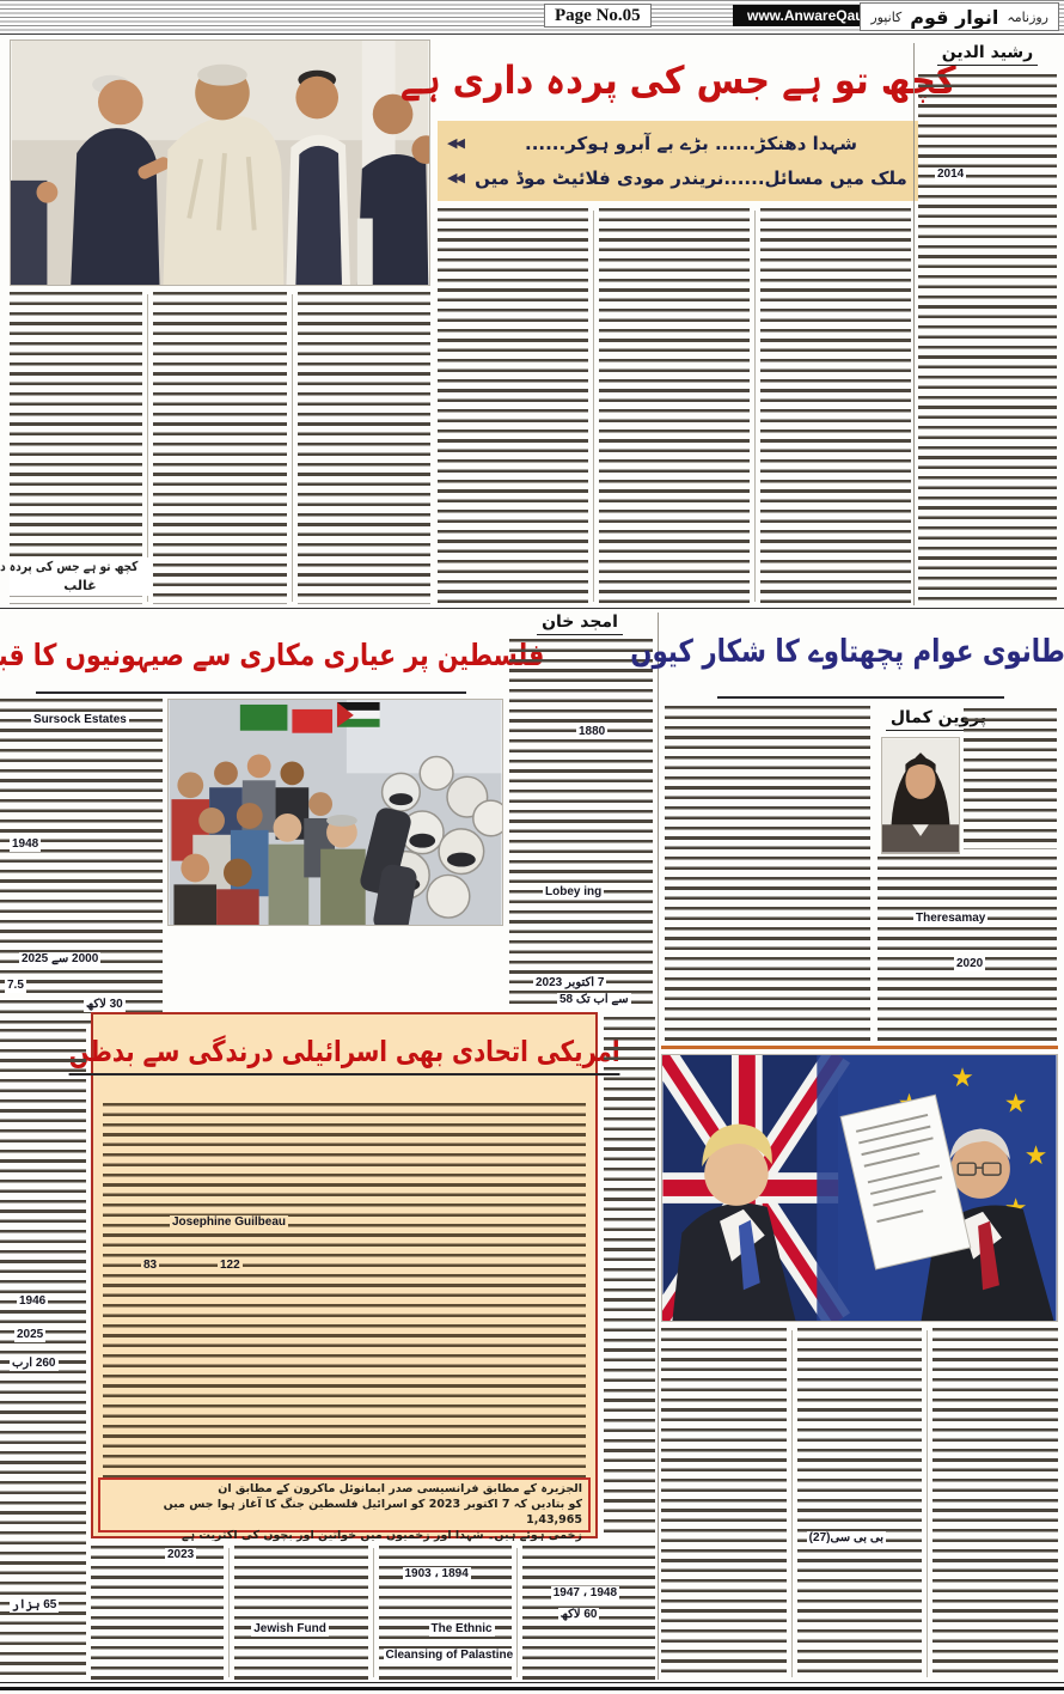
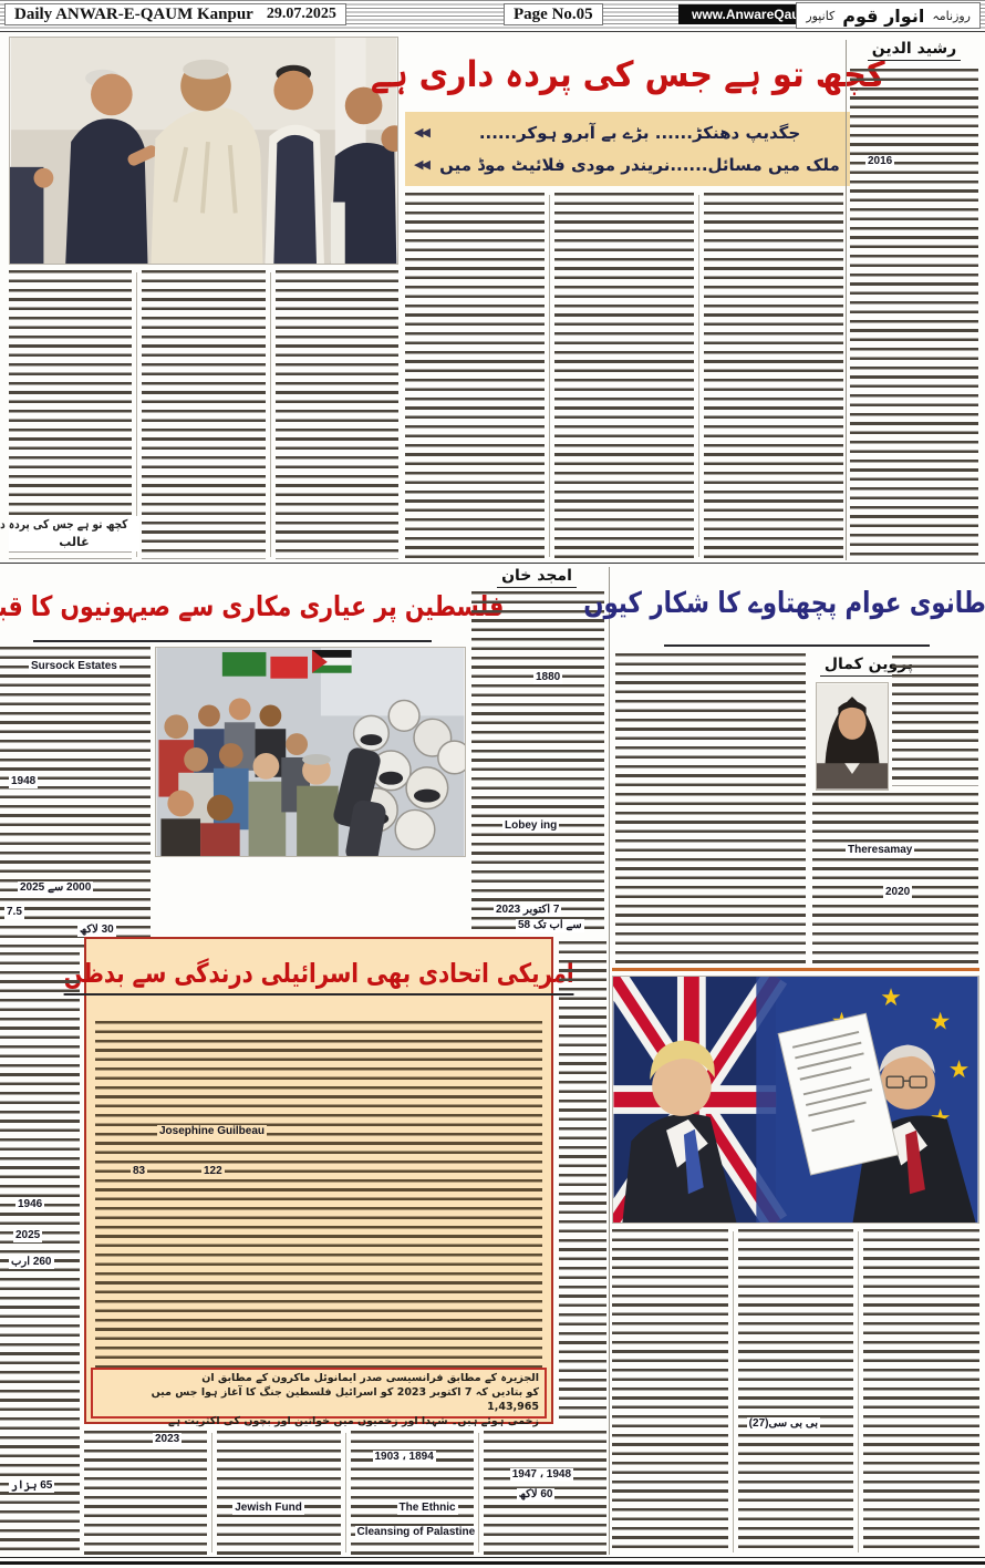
+ Daily ANWAR-E-QAUM Kanpur
+ 29.07.2025
  Page No.05
  روزنامہ
  انوار قوم
  کانپور
  ھ تو ہے جس کی پردہ داری ہے
  ◀◀
- شہدا دھنکڑ...... بڑے بے آبرو ہوکر......
+ جگدیپ دھنکڑ...... بڑے بے آبرو ہوکر......
  ◀◀
  ملک میں مسائل......نریندر مودی فلائیٹ موڈ میں
  رشید الدین
- 2014
+ 2016
  کچھ تو ہے جس کی پردہ د
  غالب
  امجد خان
  سطین پر عیاری مکاری سے صیہونیوں کا قب
  1880
  Lobey ing
  7 اکتوبر 2023
  سے اب تک 58
  Sursock Estates
  1948
  2000 سے 2025
  7.5
  30 لاکھ
  طانوی عوام پچھتاوے کا شکار کیوں
  Theresamay
  2020
  ریکی اتحادی بھی اسرائیلی درندگی سے بدظ
  Josephine Guilbeau
  122
  83
  الجزیرہ کے مطابق فرانسیسی صدر ایمانوئل ماکرون کے مطابق ان
  کو بتادیں کہ 7 اکتوبر 2023 کو اسرائیل فلسطین جنگ کا آغاز ہوا جس میں 1,43,965
  زخمی ہوئے ہیں۔ شہدا اور زخمیوں میں خواتین اور بچوں کی اکثریت ہے
  1946
  2025
  260 ارب
  65 ہزار
  ★
  ★
  ★
  بی بی سی(27)
  2023
  Jewish Fund
  1903 ، 1894
  The Ethnic
  Cleansing of Palastine
  1947 ، 1948
  60 لاکھ
